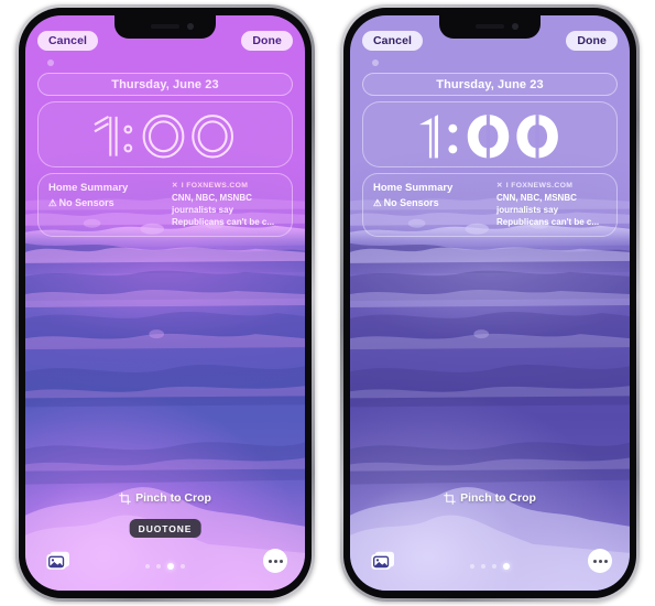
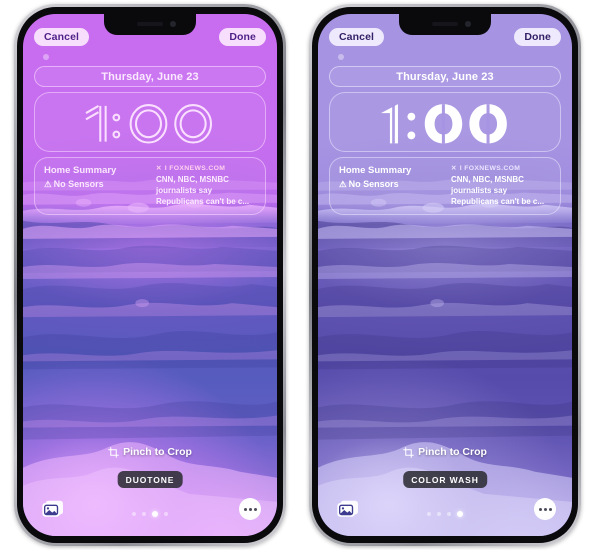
  Cancel
  Done
  Thursday, June 23
  Home Summary
  ⚠
  No Sensors
  CNN, NBC, MSNBC
  journalists say
  Republicans can't be c...
  Pinch to Crop
  DUOTONE
  Cancel
  Done
  Thursday, June 23
  Home Summary
  ⚠
  No Sensors
  CNN, NBC, MSNBC
  journalists say
  Republicans can't be c...
  Pinch to Crop
+ COLOR WASH
